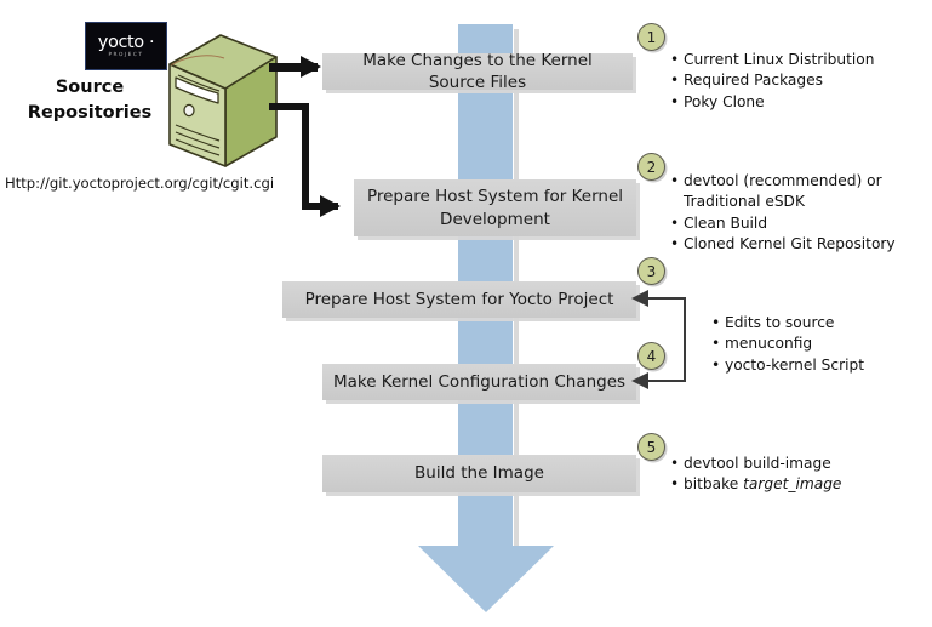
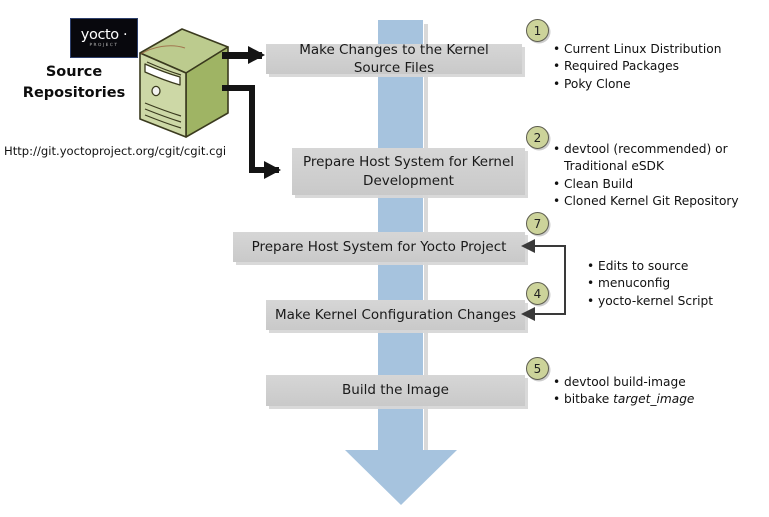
  yocto ·
  Source
  Repositories
  Http://git.yoctoproject.org/cgit/cgit.cgi
  Make Changes to the Kernel Source Files
  Prepare Host System for Kernel Development
  Prepare Host System for Yocto Project
  Make Kernel Configuration Changes
  Build the Image
  1
  2
- 3
+ 7
  4
  5
  Current Linux Distribution
  Required Packages
  Poky Clone
  devtool (recommended) or Traditional eSDK
  Clean Build
  Cloned Kernel Git Repository
  Edits to source
  menuconfig
  yocto-kernel Script
  devtool build-image
  bitbake target_image
